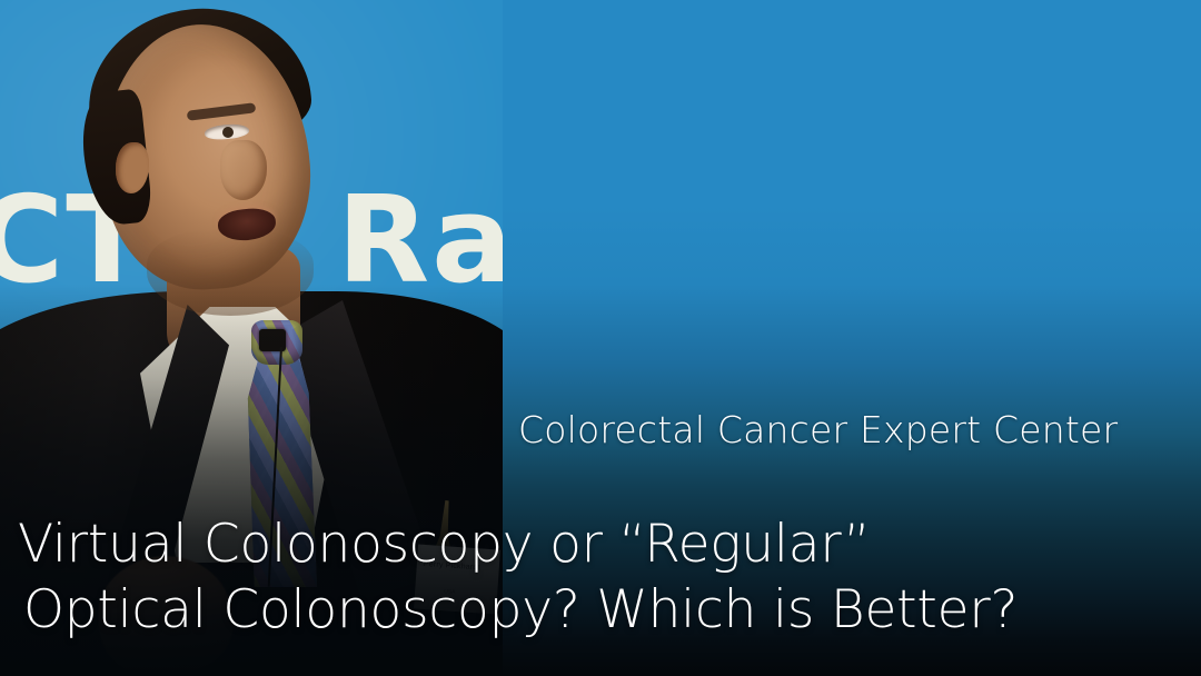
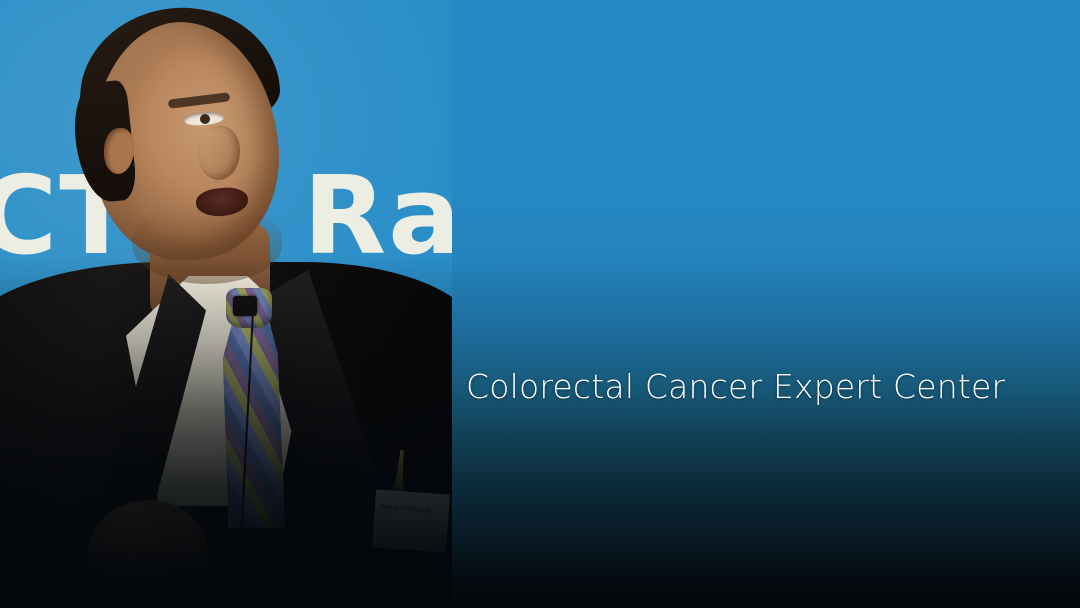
  Colorectal Cancer Expert Center
- Virtual Colonoscopy or “Regular”
- Optical Colonoscopy? Which is Better?
